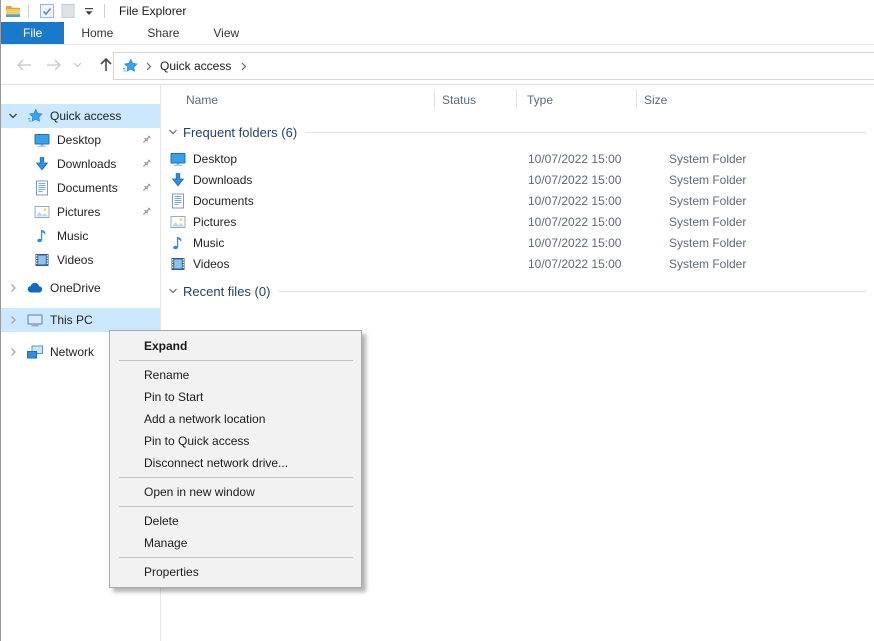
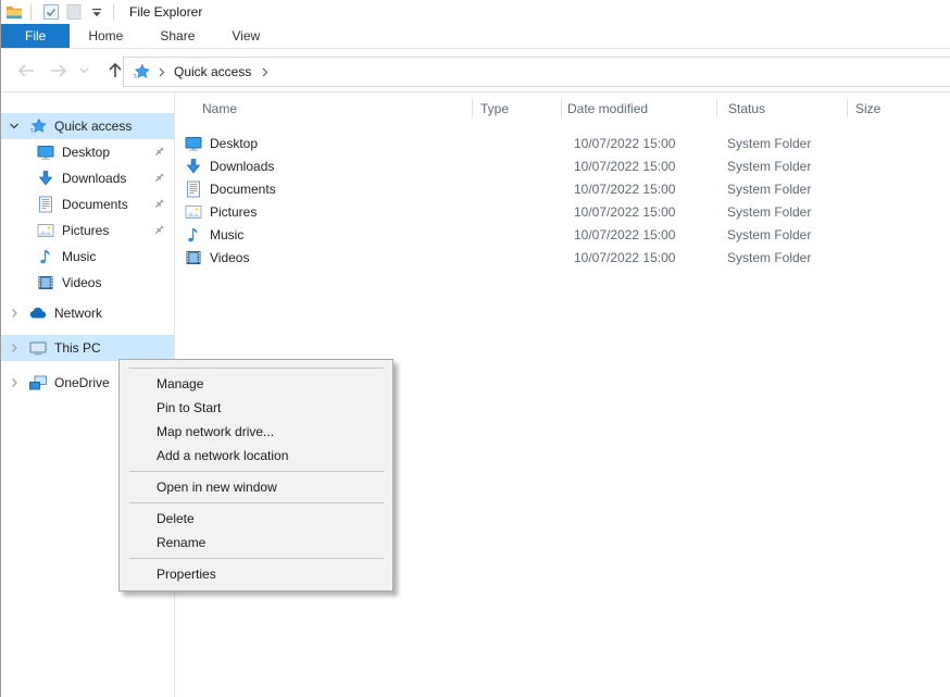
  File Explorer
  File
  Home
  Share
  View
  Quick access
  Quick access
  Desktop
  Downloads
  Documents
  Pictures
  Music
  Videos
- OneDrive
+ Network
  This PC
- Network
+ OneDrive
  Name
- Status
+ Type
+ Date modified
- Type
+ Status
  Size
- Frequent folders (6)
  Desktop
  10/07/2022 15:00
  System Folder
  Downloads
  10/07/2022 15:00
  System Folder
  Documents
  10/07/2022 15:00
  System Folder
  Pictures
  10/07/2022 15:00
  System Folder
  Music
  10/07/2022 15:00
  System Folder
  Videos
  10/07/2022 15:00
  System Folder
- Recent files (0)
- Expand
- Rename
+ Manage
  Pin to Start
+ Map network drive...
  Add a network location
- Pin to Quick access
- Disconnect network drive...
  Open in new window
  Delete
- Manage
+ Rename
  Properties
